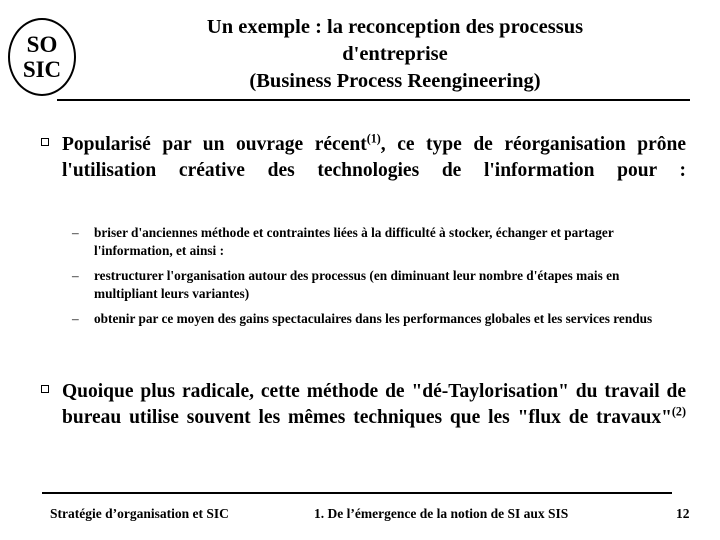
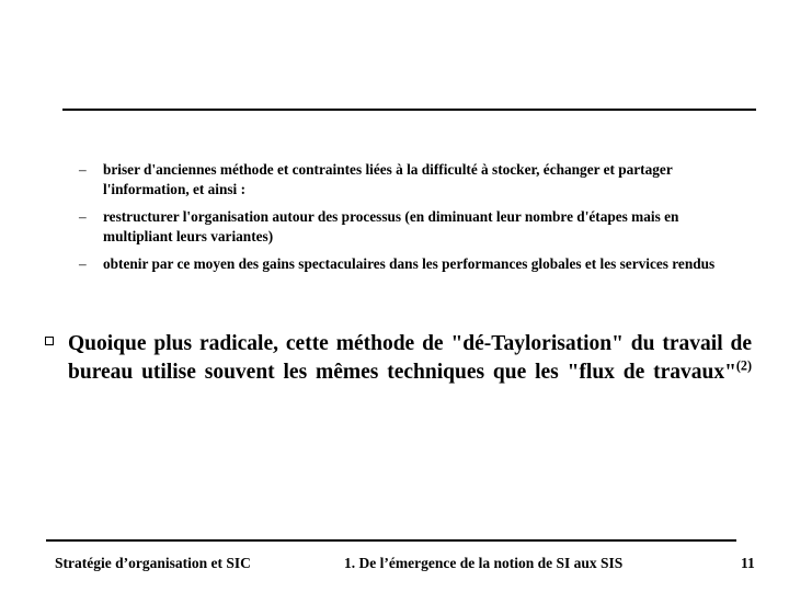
- SO
- SIC
- Un exemple : la reconception des processus
- d'entreprise
- (Business Process Reengineering)
- Popularisé par un ouvrage récent(1), ce type de réorganisation prône l'utilisation créative des technologies de l'information pour :
  –
  briser d'anciennes méthode et contraintes liées à la difficulté à stocker, échanger et partager l'information, et ainsi :
  –
  restructurer l'organisation autour des processus (en diminuant leur nombre d'étapes mais en multipliant leurs variantes)
  –
  obtenir par ce moyen des gains spectaculaires dans les performances globales et les services rendus
  Quoique plus radicale, cette méthode de "dé-Taylorisation" du travail de bureau utilise souvent les mêmes techniques que les "flux de travaux"(2)
  Stratégie d’organisation et SIC
  1. De l’émergence de la notion de SI aux SIS
- 12
+ 11
